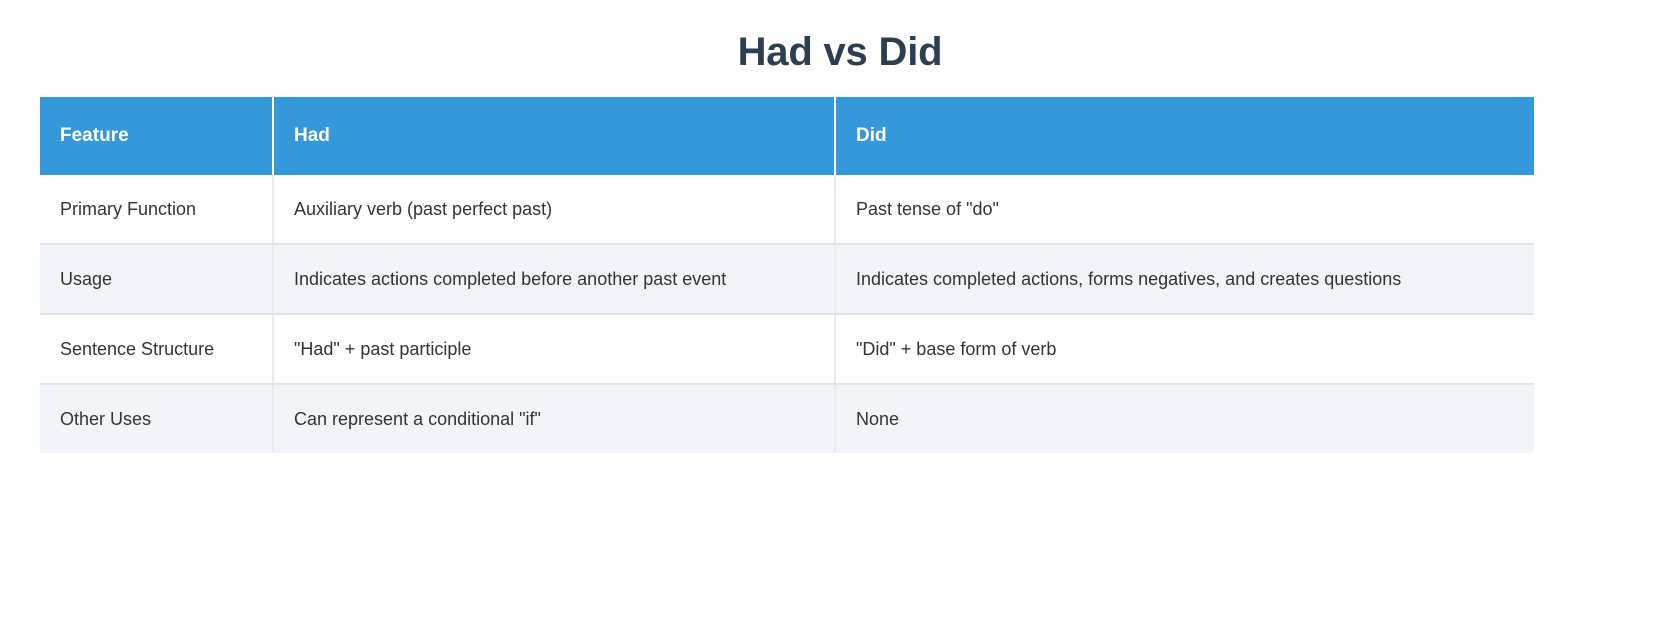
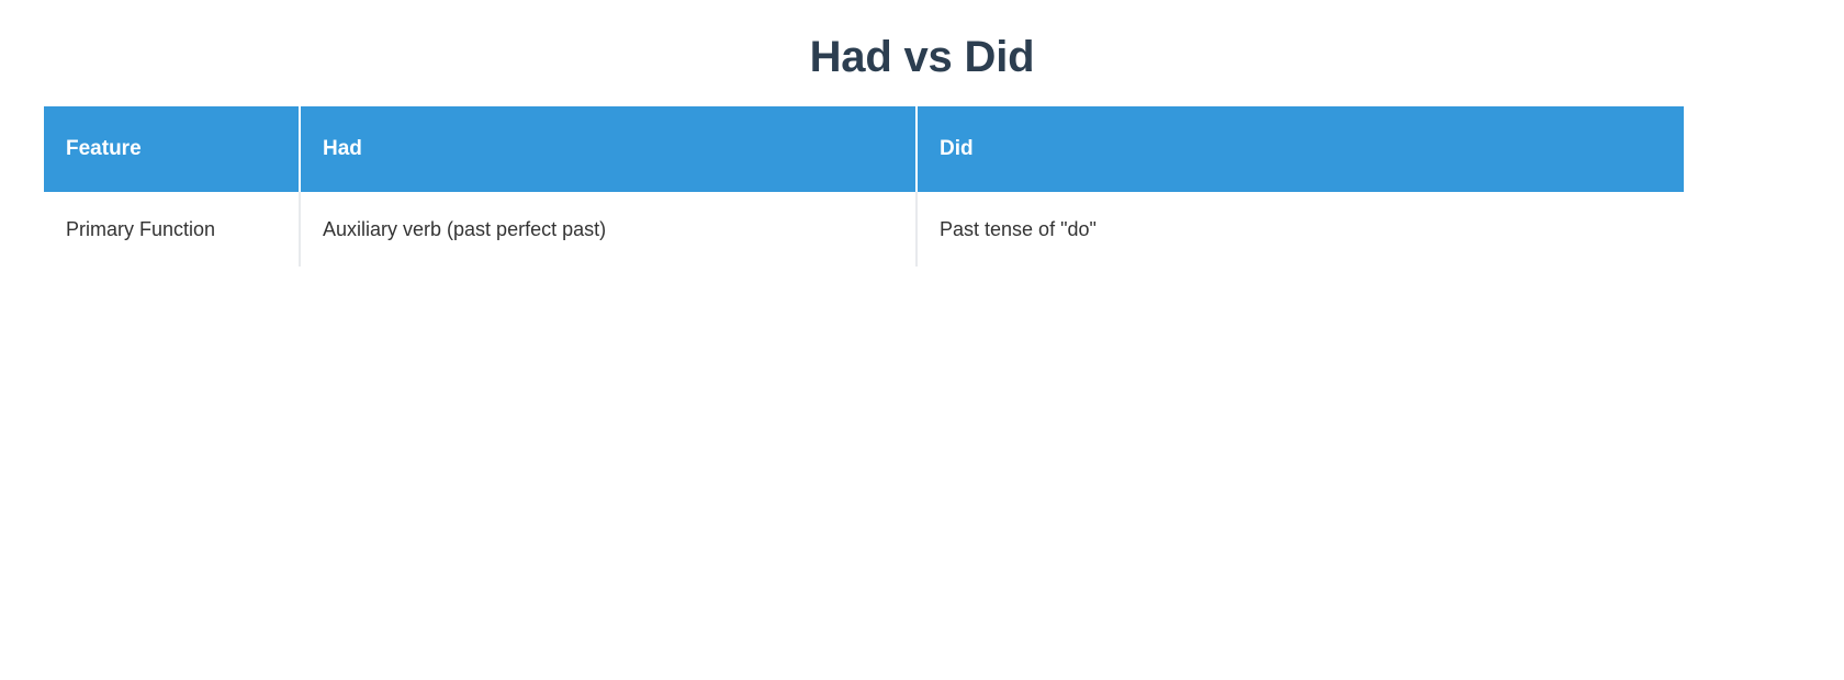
  Had vs Did
  Feature	Had	Did
  Primary Function	Auxiliary verb (past perfect past)	Past tense of "do"
- Usage	Indicates actions completed before another past event	Indicates completed actions, forms negatives, and creates questions
- Sentence Structure	"Had" + past participle	"Did" + base form of verb
- Other Uses	Can represent a conditional "if"	None
